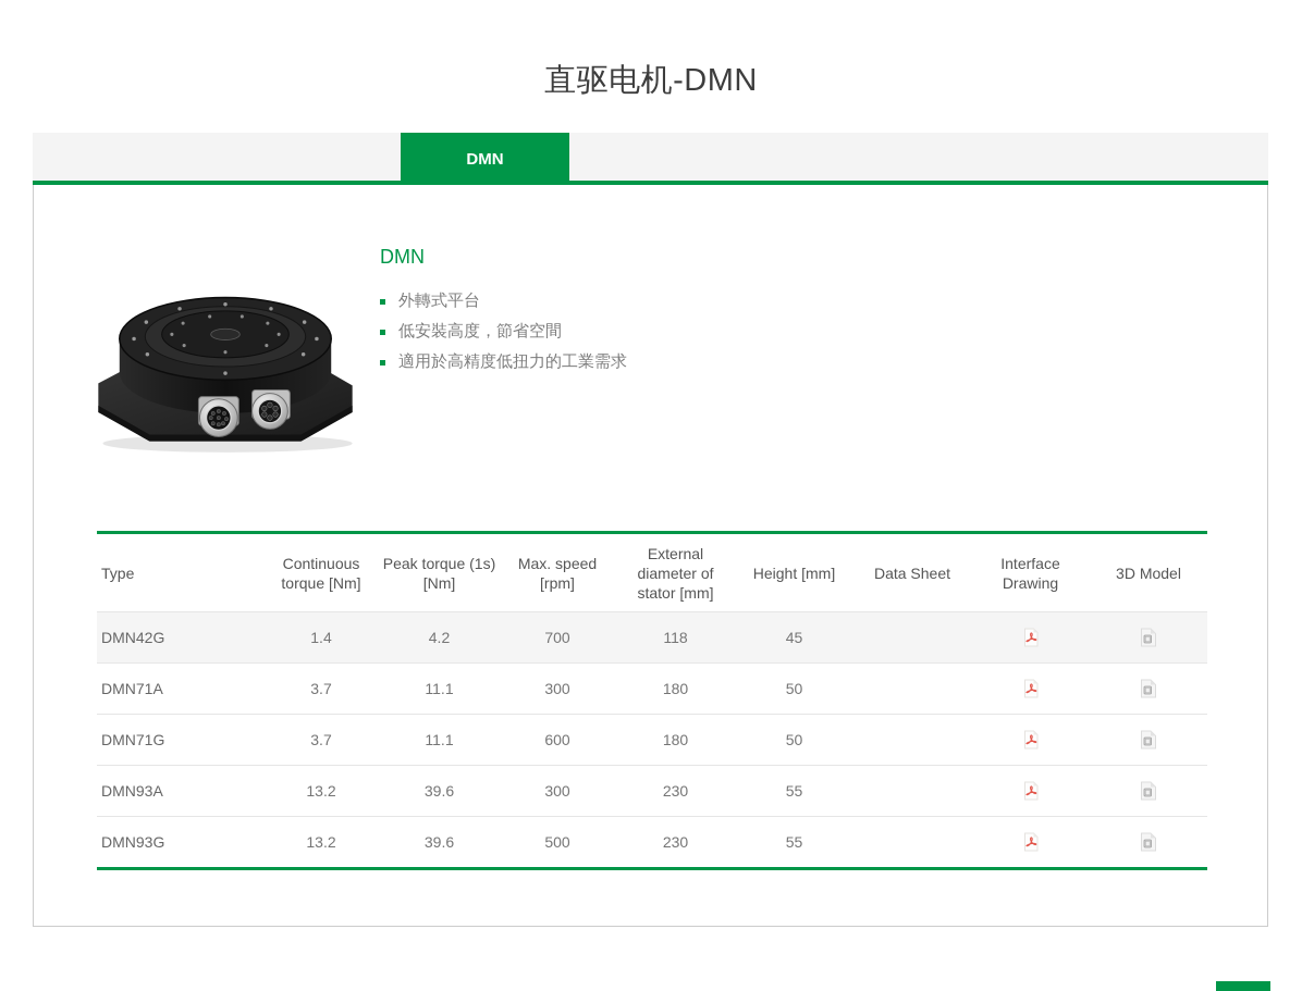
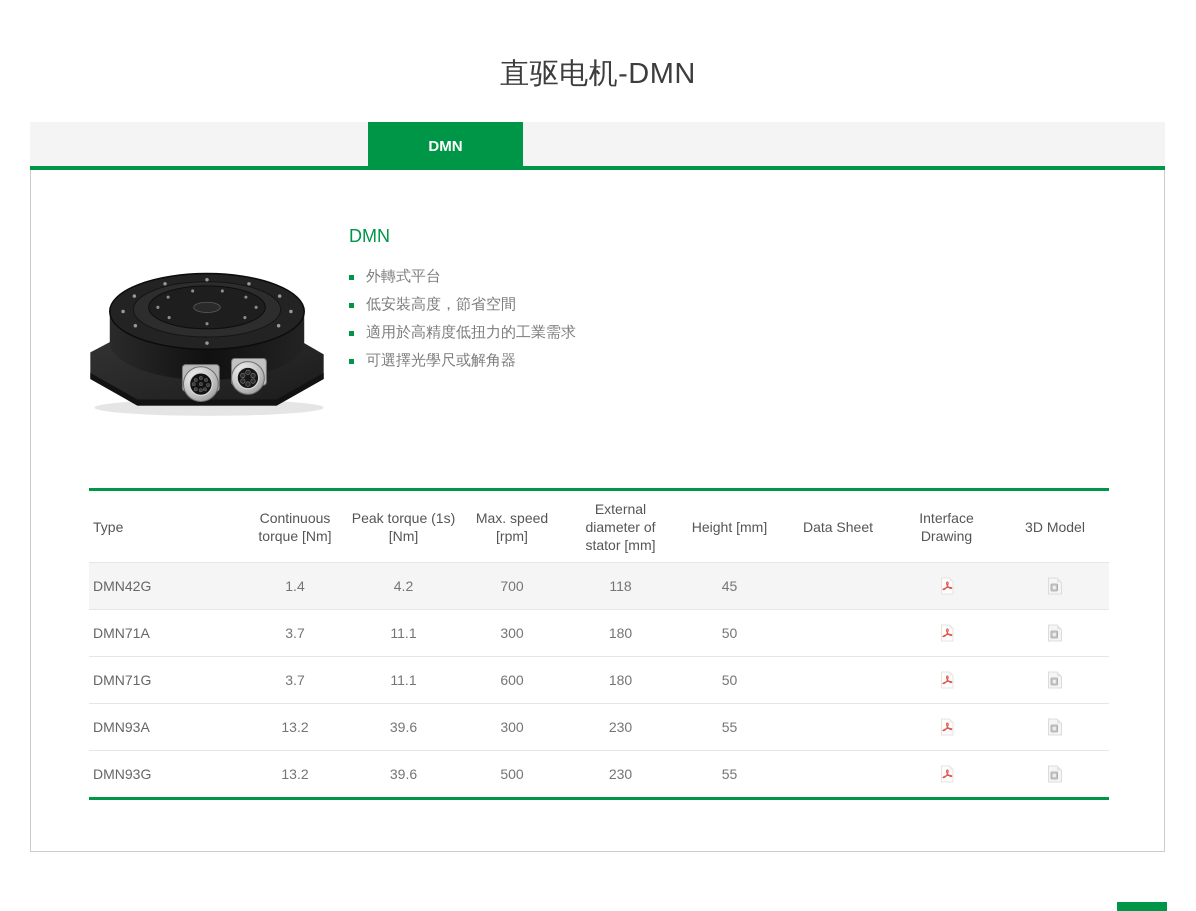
  直驱电机-DMN
  DMN
  DMN
  外轉式平台
  低安裝高度，節省空間
  適用於高精度低扭力的工業需求
+ 可選擇光學尺或解角器
  Type
  Continuous torque [Nm]
  Peak torque (1s) [Nm]
  Max. speed [rpm]
  External diameter of stator [mm]
  Height [mm]
  Data Sheet
  Interface Drawing
  3D Model
  DMN42G
  1.4
  4.2
  700
  118
  45
  DMN71A
  3.7
  11.1
  300
  180
  50
  DMN71G
  3.7
  11.1
  600
  180
  50
  DMN93A
  13.2
  39.6
  300
  230
  55
  DMN93G
  13.2
  39.6
  500
  230
  55
